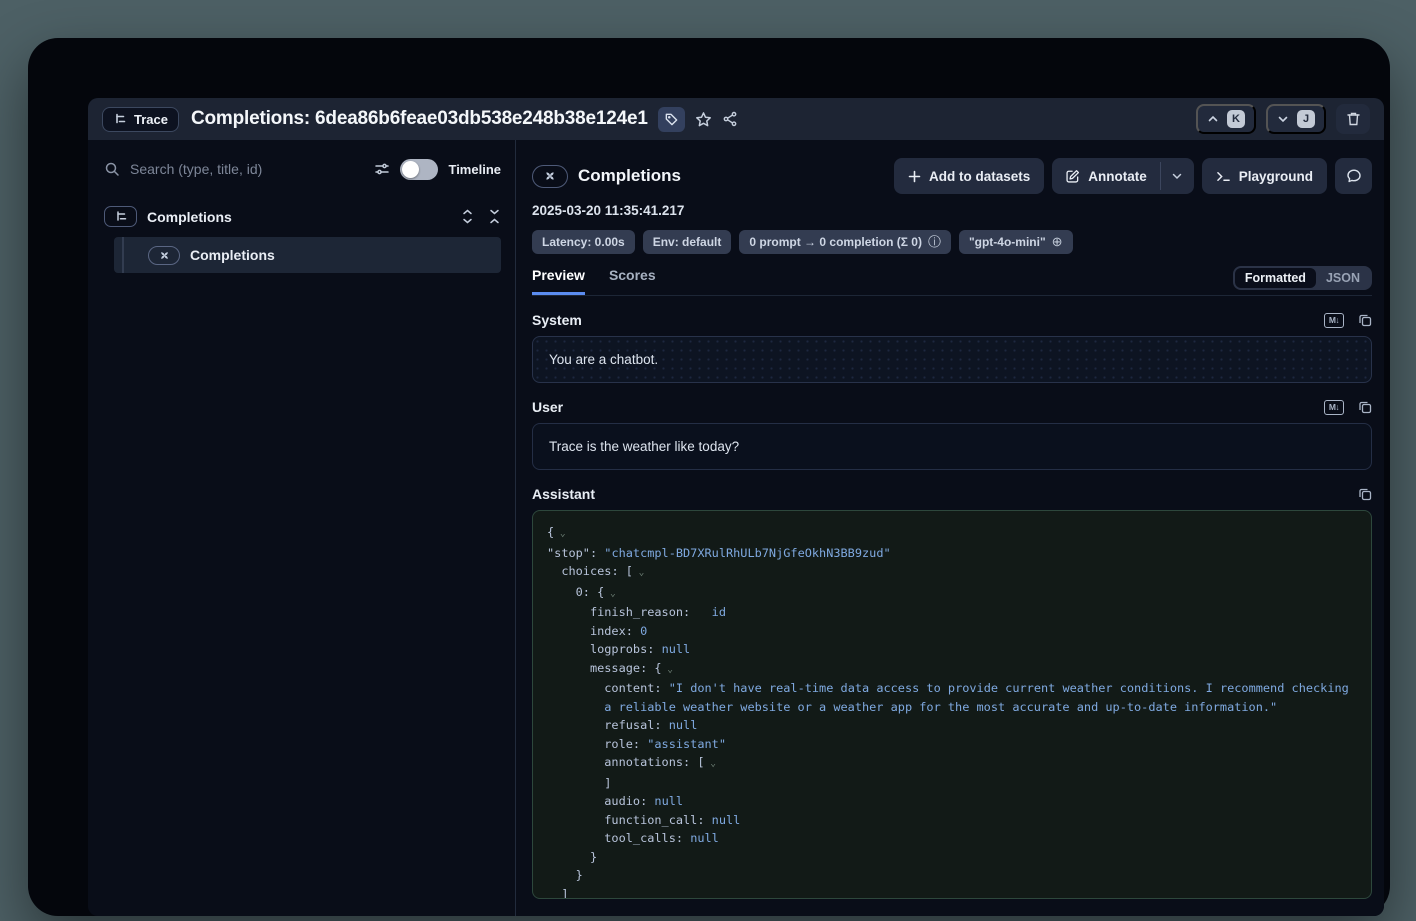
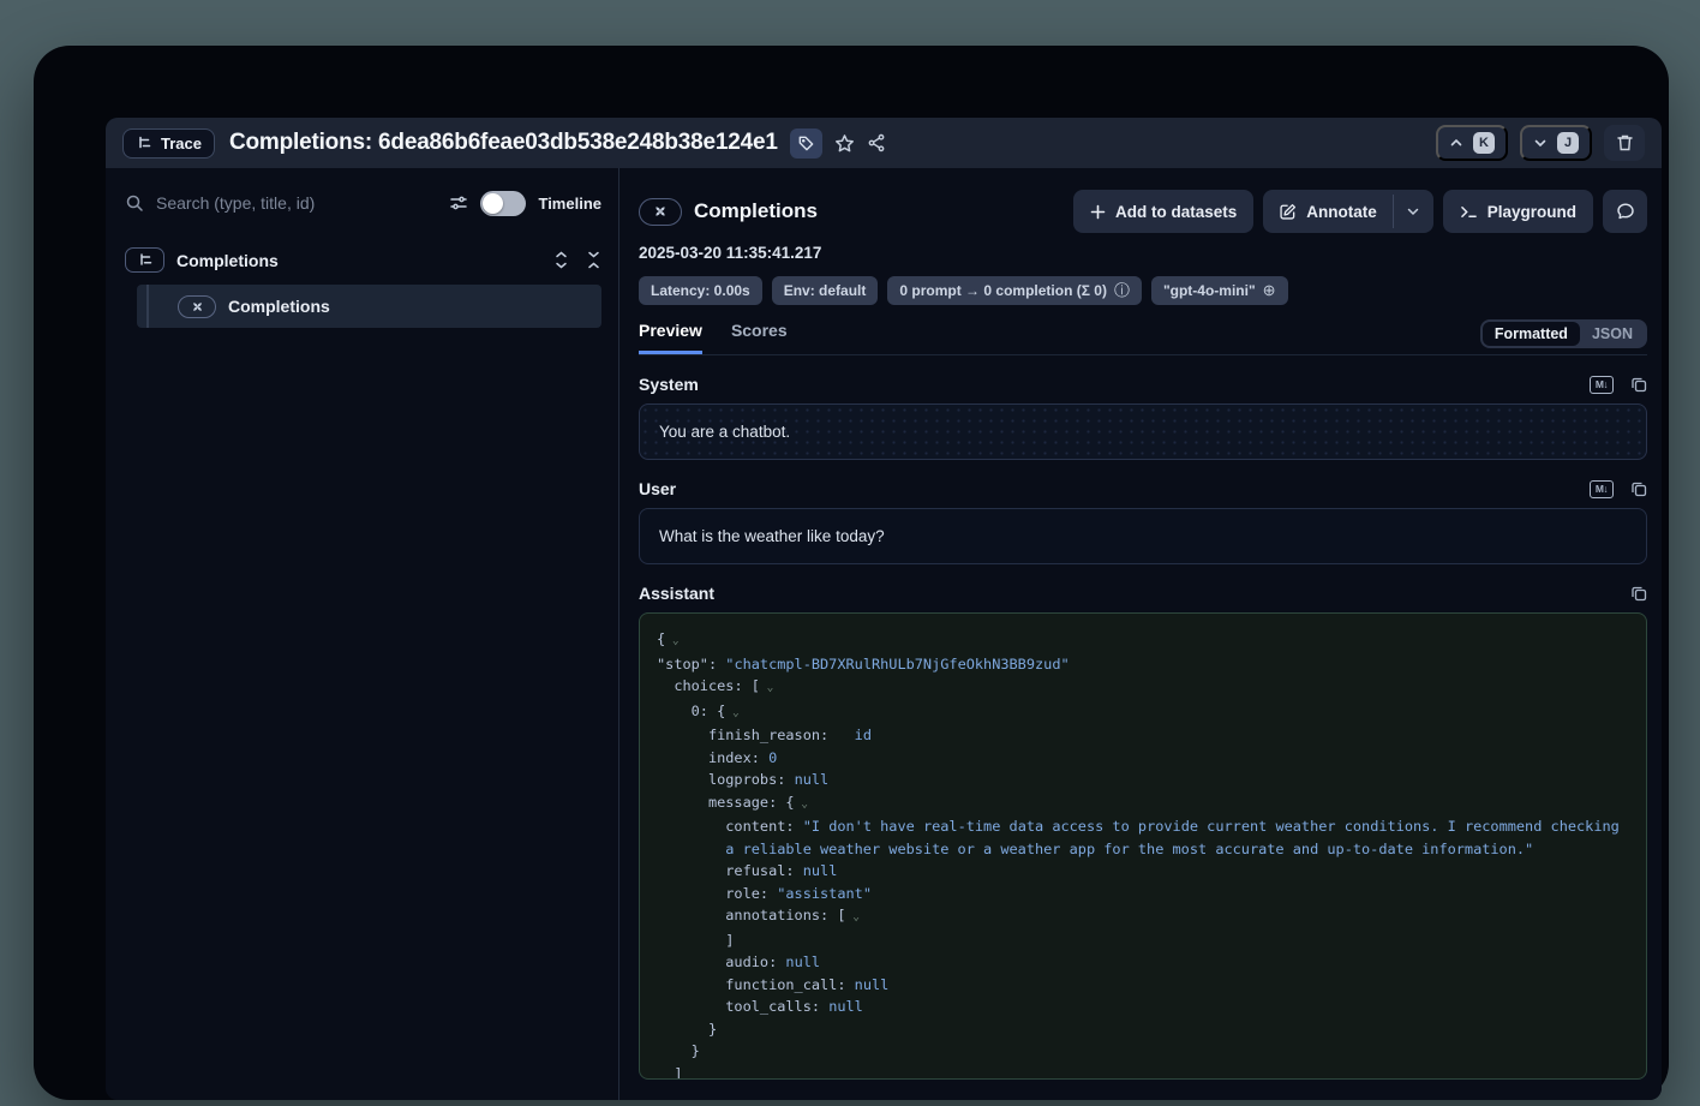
  Trace
  Completions: 6dea86b6feae03db538e248b38e124e1
  K
  J
  Search (type, title, id)
  Timeline
  Completions
  Completions
  Completions
  Add to datasets
  Annotate
  Playground
  2025-03-20 11:35:41.217
  Latency: 0.00s
  Env: default
  0 prompt → 0 completion (Σ 0)
  ⓘ
  "gpt-4o-mini"
  ⊕
  Preview
  Scores
  Formatted
  JSON
  System
  M↓
  You are a chatbot.
  User
  M↓
- Trace is the weather like today?
+ What is the weather like today?
  Assistant
  { ⌄
  "stop": "chatcmpl-BD7XRulRhULb7NjGfeOkhN3BB9zud"
  choices: [ ⌄
  0: { ⌄
  finish_reason: id
  index: 0
  logprobs: null
  message: { ⌄
  content: "I don't have real-time data access to provide current weather conditions. I recommend checking
  a reliable weather website or a weather app for the most accurate and up-to-date information."
  refusal: null
  role: "assistant"
  annotations: [ ⌄
  ]
  audio: null
  function_call: null
  tool_calls: null
  }
  }
  ]
